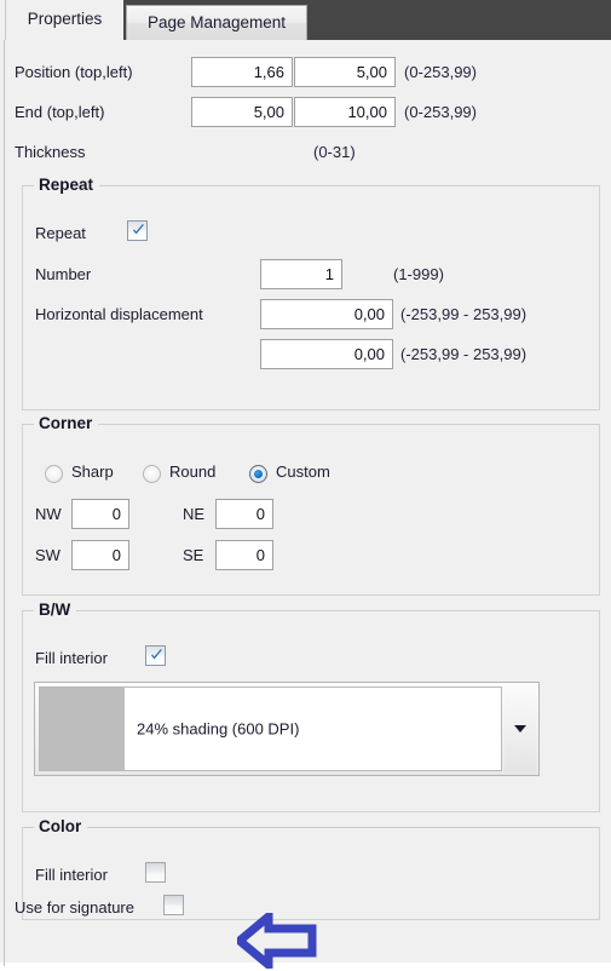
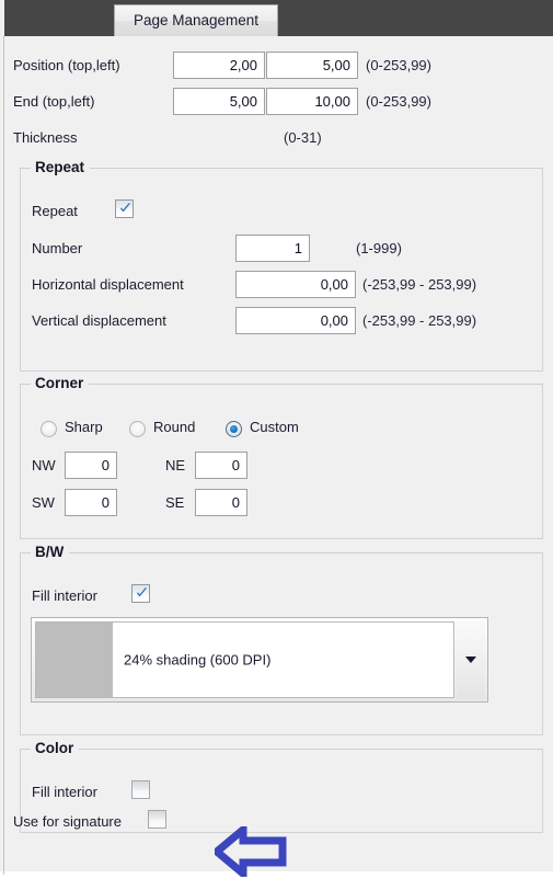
- Properties
  Page Management
  Position (top,left)
- 1,66
+ 2,00
  5,00
  (0-253,99)
  End (top,left)
  5,00
  10,00
  (0-253,99)
  Thickness
  (0-31)
  Repeat
  Repeat
  Number
  1
  (1-999)
  Horizontal displacement
  0,00
  (-253,99 - 253,99)
+ Vertical displacement
  0,00
  (-253,99 - 253,99)
  Corner
  Sharp
  Round
  Custom
  NW
  0
  NE
  0
  SW
  0
  SE
  0
  B/W
  Fill interior
  24% shading (600 DPI)
  Color
  Fill interior
  Use for signature
